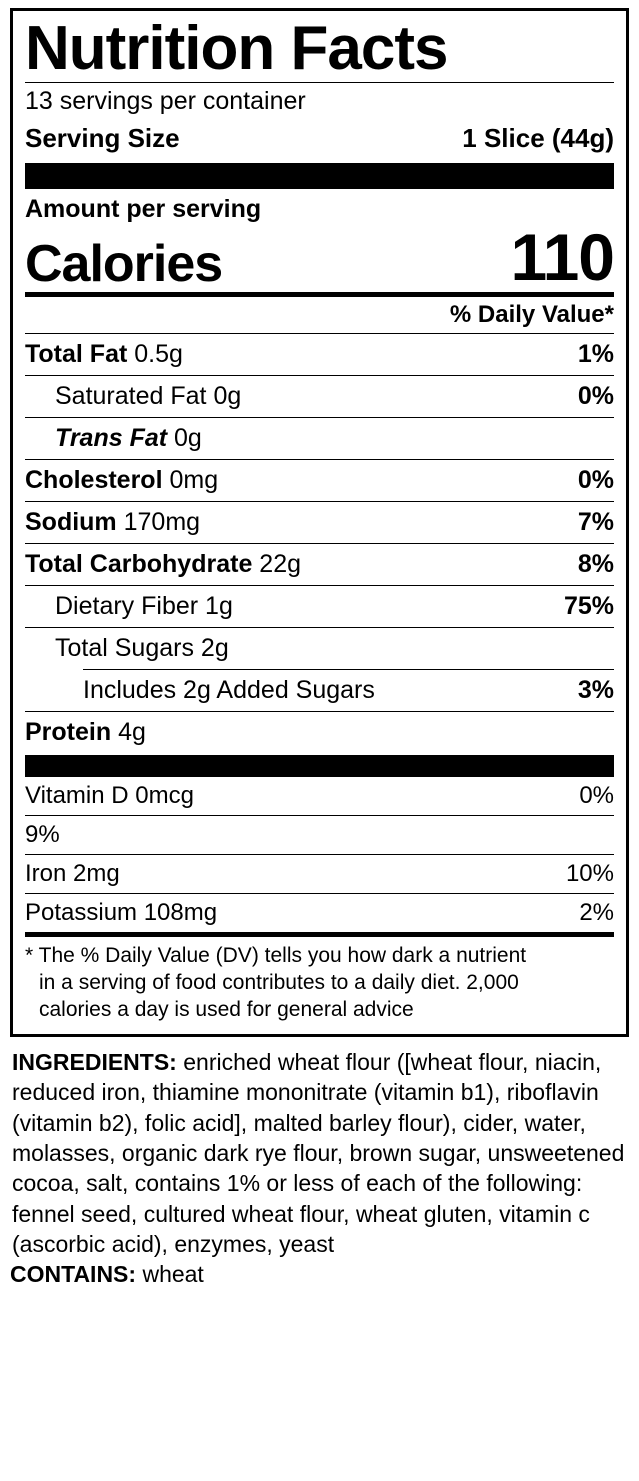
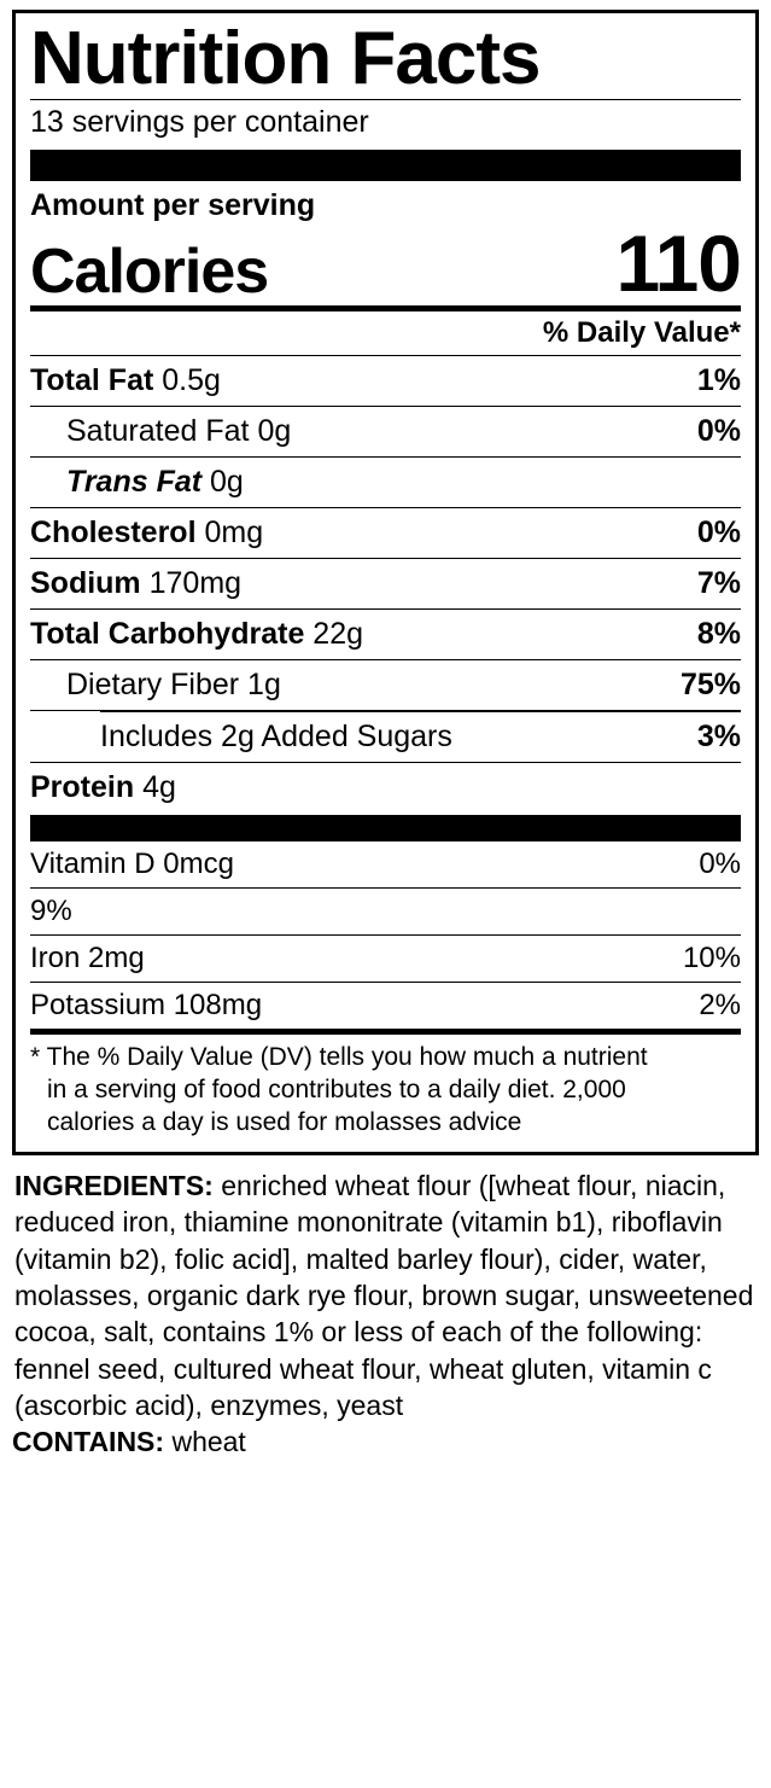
  Nutrition Facts
  13 servings per container
- Serving Size
- 1 Slice (44g)
  Amount per serving
  Calories
  110
  % Daily Value*
  Total Fat 0.5g
  1%
  Saturated Fat 0g
  0%
  Trans Fat 0g
  Cholesterol 0mg
  0%
  Sodium 170mg
  7%
  Total Carbohydrate 22g
  8%
  Dietary Fiber 1g
  75%
- Total Sugars 2g
  Includes 2g Added Sugars
  3%
  Protein 4g
  Vitamin D 0mcg
  0%
  9%
  Iron 2mg
  10%
  Potassium 108mg
  2%
- * The % Daily Value (DV) tells you how dark a nutrient
+ * The % Daily Value (DV) tells you how much a nutrient
  in a serving of food contributes to a daily diet. 2,000
- calories a day is used for general advice
+ calories a day is used for molasses advice
  INGREDIENTS: enriched wheat flour ([wheat flour, niacin, reduced iron, thiamine mononitrate (vitamin b1), riboflavin (vitamin b2), folic acid], malted barley flour), cider, water, molasses, organic dark rye flour, brown sugar, unsweetened cocoa, salt, contains 1% or less of each of the following: fennel seed, cultured wheat flour, wheat gluten, vitamin c (ascorbic acid), enzymes, yeast
  CONTAINS: wheat
